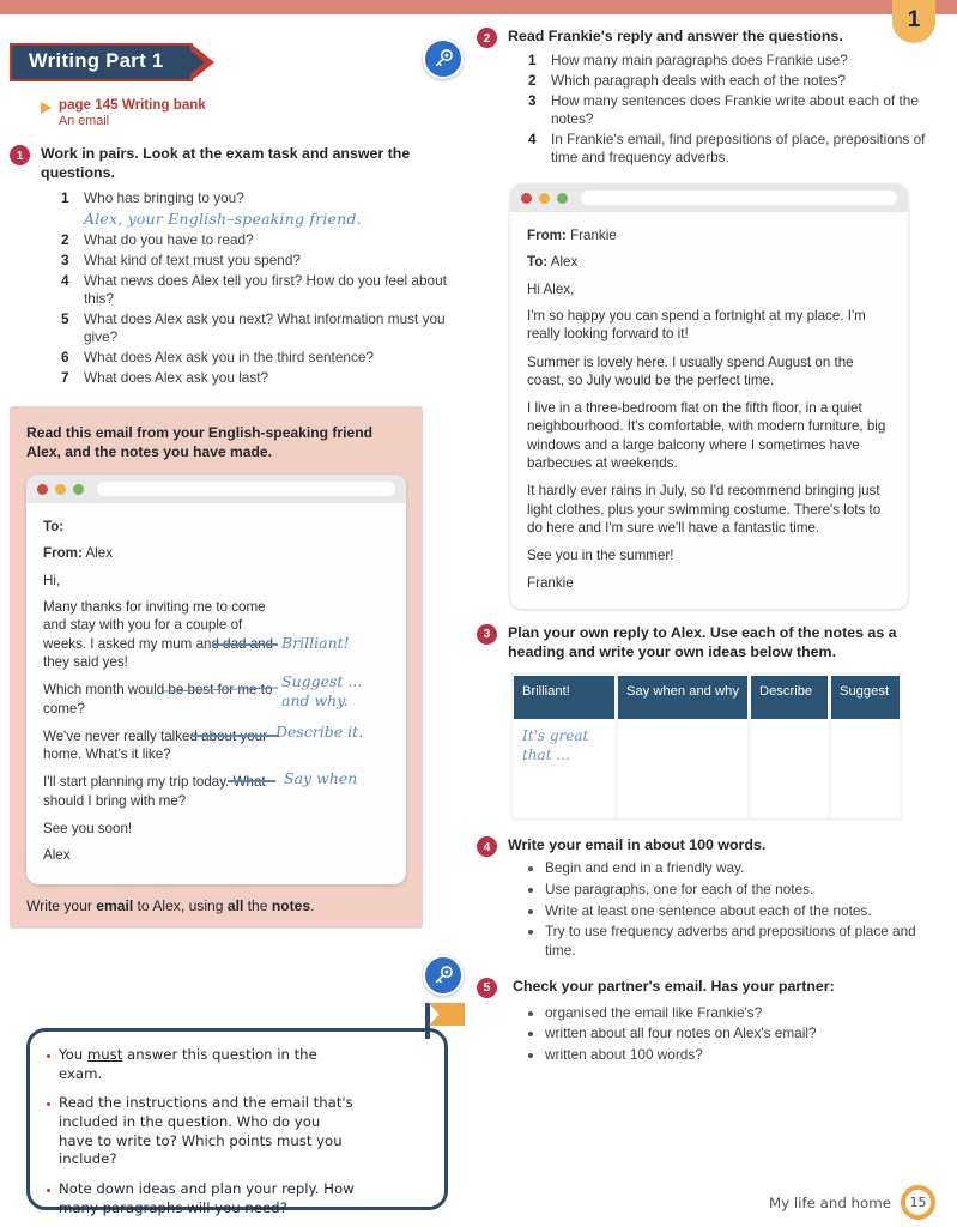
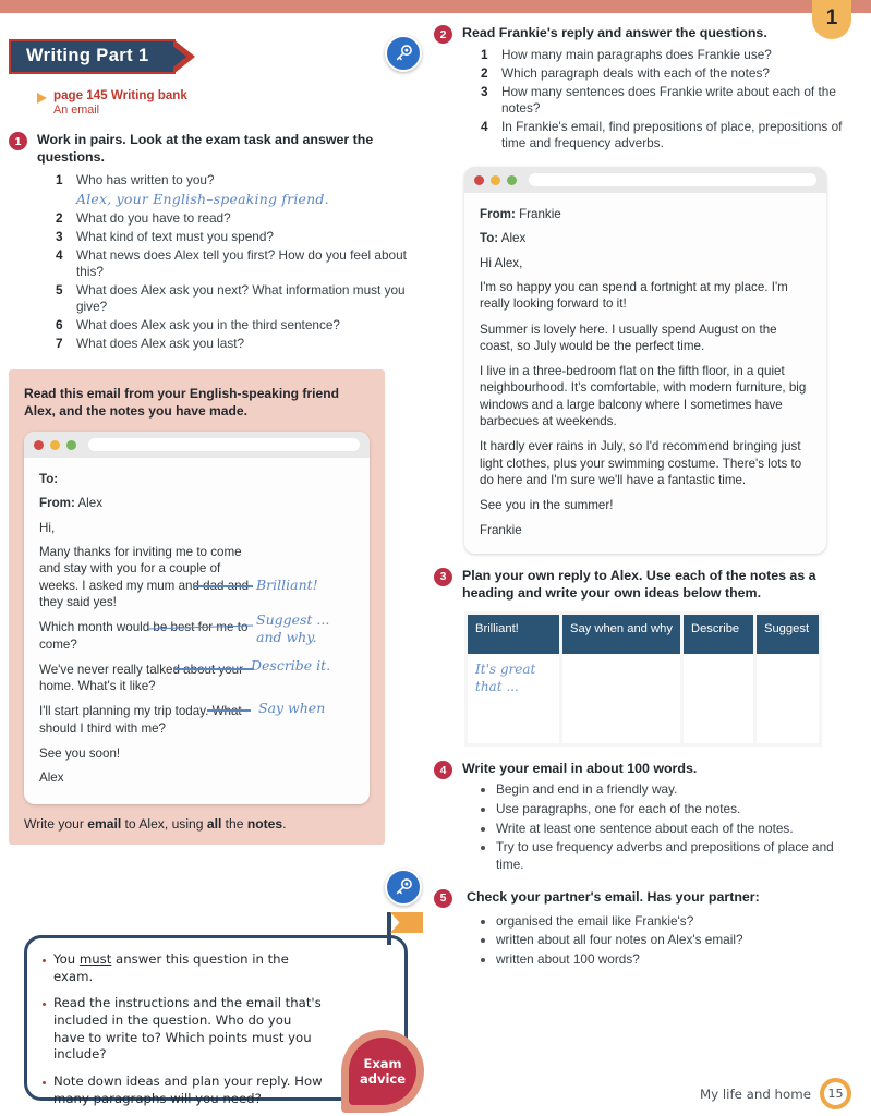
  1
  Writing Part 1
  page 145 Writing bank
  An email
  1
  Work in pairs. Look at the exam task and answer the questions.
  1
- Who has bringing to you?
+ Who has written to you?
  Alex, your English–speaking friend.
  2
  What do you have to read?
  3
  What kind of text must you spend?
  4
  What news does Alex tell you first? How do you feel about this?
  5
  What does Alex ask you next? What information must you give?
  6
  What does Alex ask you in the third sentence?
  7
  What does Alex ask you last?
  Read this email from your English-speaking friend Alex, and the notes you have made.
  To:
  From: Alex
  Hi,
  Many thanks for inviting me to come and stay with you for a couple of weeks. I asked my mum an they said yes!
  We've never really talke home. What's it like?
- I'll start planning my trip today. What should I bring with me?
+ I'll start planning my trip today. What should I third with me?
  See you soon!
  Alex
  Brilliant!
  Suggest ...
  and why.
  Describe it.
  Say when
  Write your email to Alex, using all the notes.
  You must answer this question in the exam.
  Read the instructions and the email that's included in the question. Who do you have to write to? Which points must you include?
  Note down ideas and plan your reply. How many paragraphs will you need?
+ Exam
+ advice
  2
  Read Frankie's reply and answer the questions.
  1
  How many main paragraphs does Frankie use?
  2
  Which paragraph deals with each of the notes?
  3
  How many sentences does Frankie write about each of the notes?
  4
  In Frankie's email, find prepositions of place, prepositions of time and frequency adverbs.
  From: Frankie
  To: Alex
  Hi Alex,
  I'm so happy you can spend a fortnight at my place. I'm really looking forward to it!
  Summer is lovely here. I usually spend August on the coast, so July would be the perfect time.
  I live in a three-bedroom flat on the fifth floor, in a quiet neighbourhood. It's comfortable, with modern furniture, big windows and a large balcony where I sometimes have barbecues at weekends.
  It hardly ever rains in July, so I'd recommend bringing just light clothes, plus your swimming costume. There's lots to do here and I'm sure we'll have a fantastic time.
  See you in the summer!
  Frankie
  3
  Plan your own reply to Alex. Use each of the notes as a heading and write your own ideas below them.
  Brilliant!
  It's great
  that ...
  Say when and why
  Describe
  Suggest
  4
  Write your email in about 100 words.
  Begin and end in a friendly way.
  Use paragraphs, one for each of the notes.
  Write at least one sentence about each of the notes.
  Try to use frequency adverbs and prepositions of place and time.
  5
  Check your partner's email. Has your partner:
  organised the email like Frankie's?
  written about all four notes on Alex's email?
  written about 100 words?
  My life and home
  15
